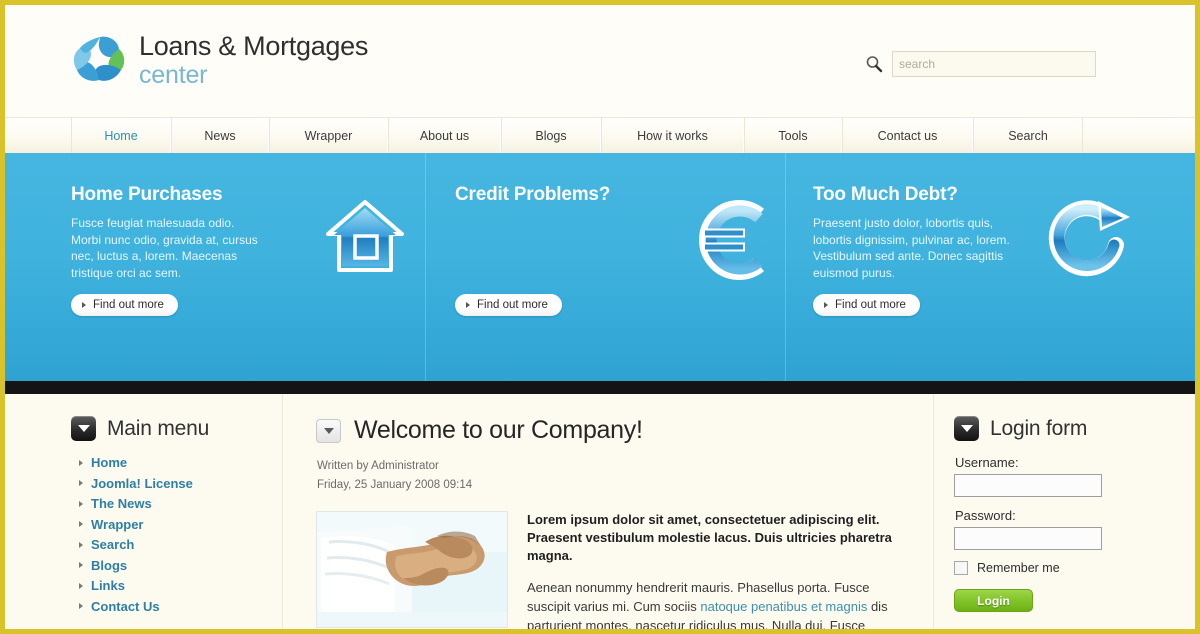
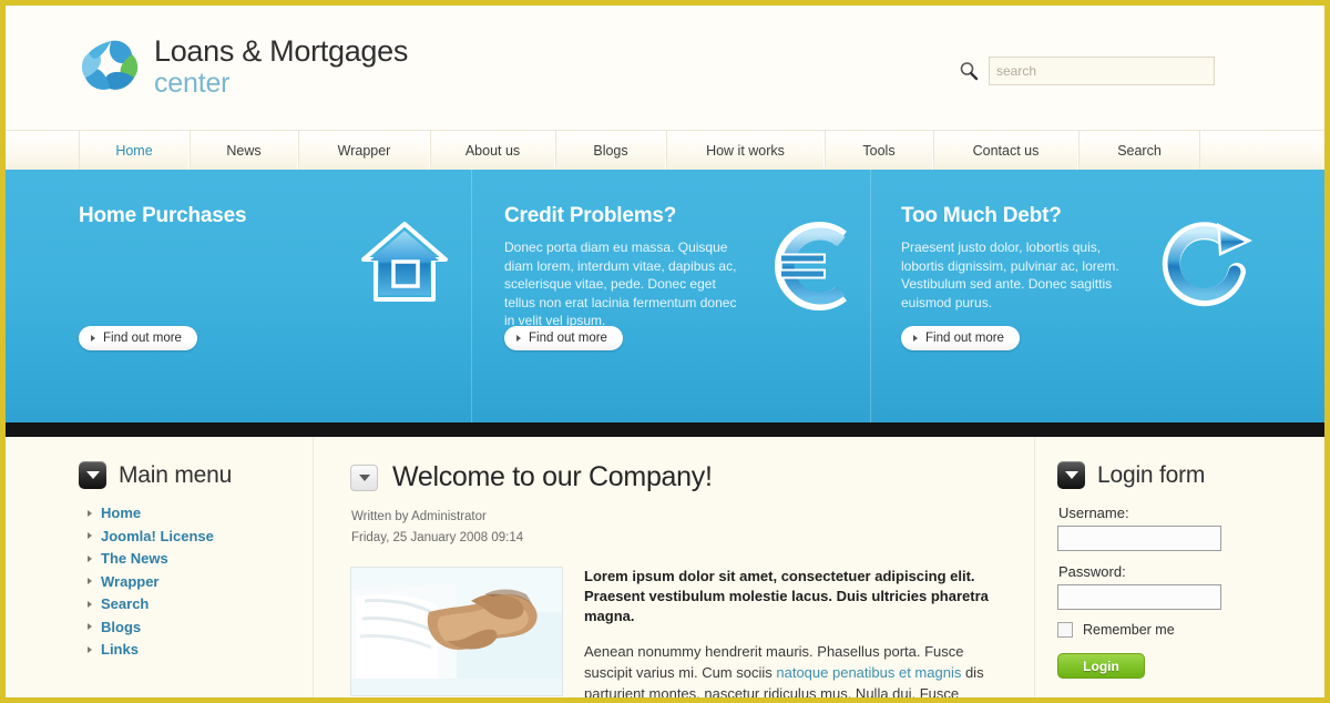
  Loans & Mortgages
  center
  search
  Home
  News
  Wrapper
  About us
  Blogs
  How it works
  Tools
  Contact us
  Search
  Home Purchases
- Fusce feugiat malesuada odio. Morbi nunc odio, gravida at, cursus nec, luctus a, lorem. Maecenas tristique orci ac sem.
  Find out more
  Credit Problems?
+ Donec porta diam eu massa. Quisque diam lorem, interdum vitae, dapibus ac, scelerisque vitae, pede. Donec eget tellus non erat lacinia fermentum donec in velit vel ipsum.
  Find out more
  Too Much Debt?
  Praesent justo dolor, lobortis quis, lobortis dignissim, pulvinar ac, lorem. Vestibulum sed ante. Donec sagittis euismod purus.
  Find out more
  Main menu
  Home
  Joomla! License
  The News
  Wrapper
  Search
  Blogs
  Links
- Contact Us
  Welcome to our Company!
  Written by Administrator
  Friday, 25 January 2008 09:14
  Lorem ipsum dolor sit amet, consectetuer adipiscing elit. Praesent vestibulum molestie lacus. Duis ultricies pharetra magna.
  Aenean nonummy hendrerit mauris. Phasellus porta. Fusce suscipit varius mi. Cum sociis natoque penatibus et magnis dis parturient montes, nascetur ridiculus mus. Nulla dui. Fusce
  Login form
  Username:
  Password:
  Remember me
  Login
